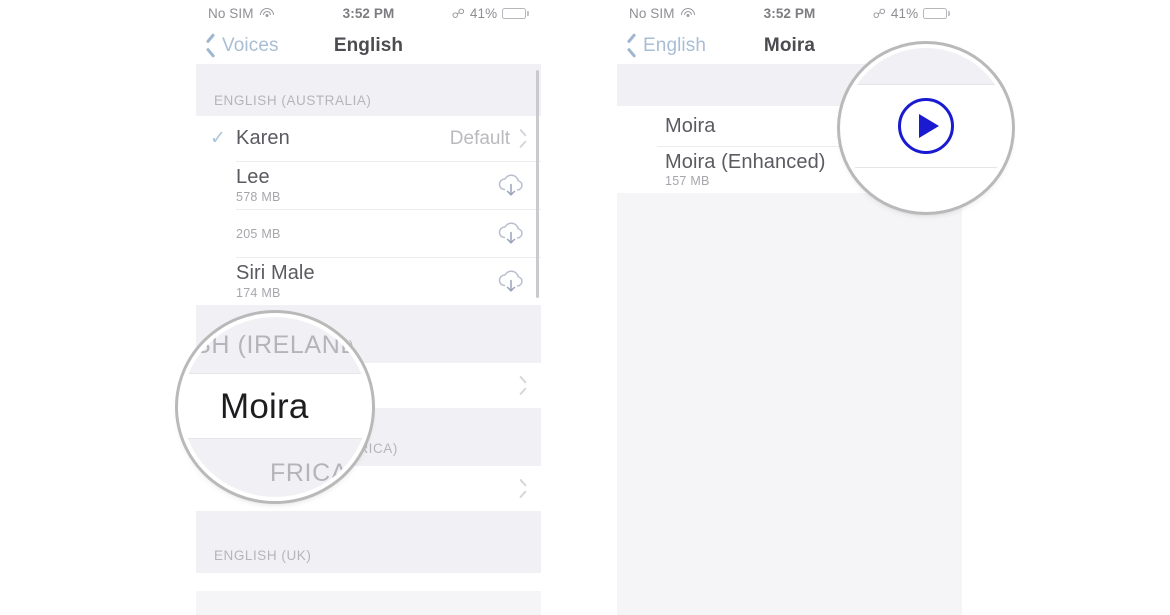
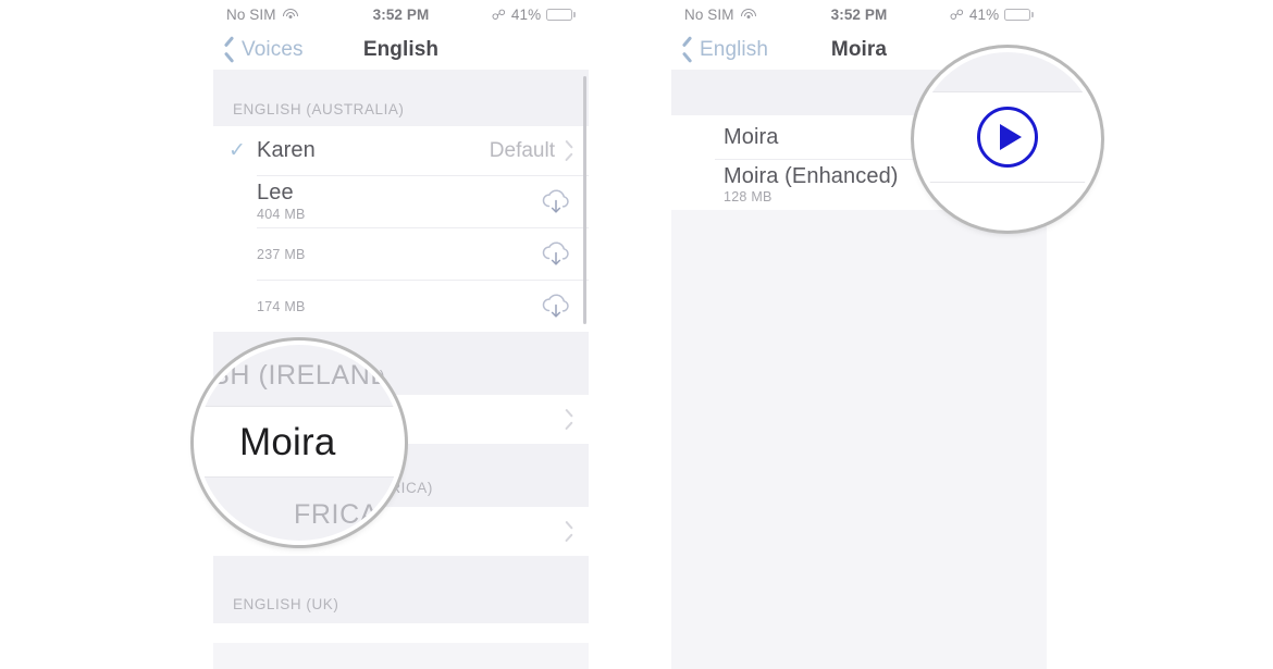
  No SIM
  3:52 PM
  ☍
  41%
  Voices
  English
  ENGLISH (AUSTRALIA)
  ✓
  Karen
  Default
  Lee
- 578 MB
+ 404 MB
- 205 MB
+ 237 MB
- Siri Male
  174 MB
  ENGLISH (UK)
  No SIM
  3:52 PM
  ☍
  41%
  English
  Moira
  Moira
  Moira (Enhanced)
- 157 MB
+ 128 MB
  ISH (IRELAND)
  Moira
  FRICA)
